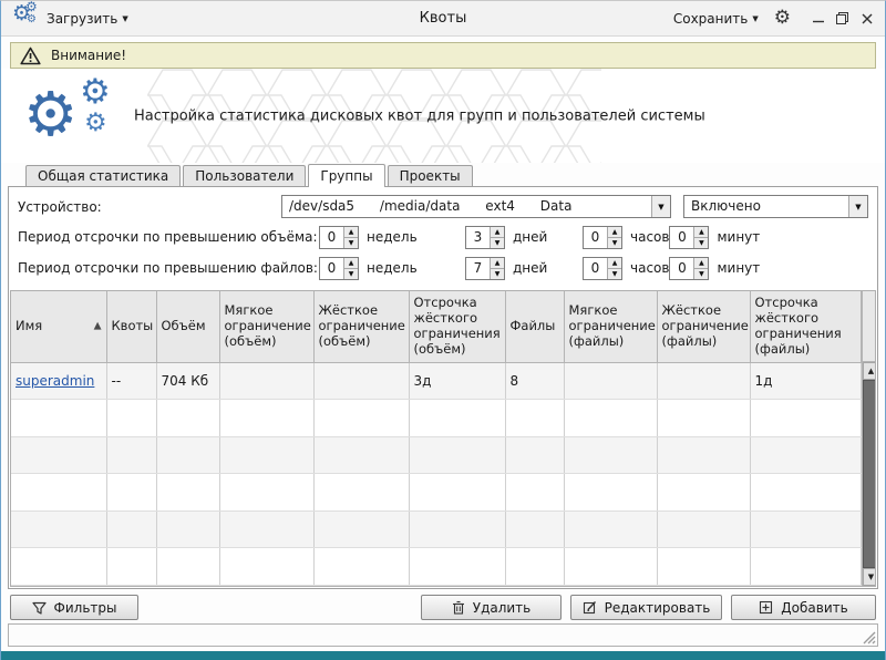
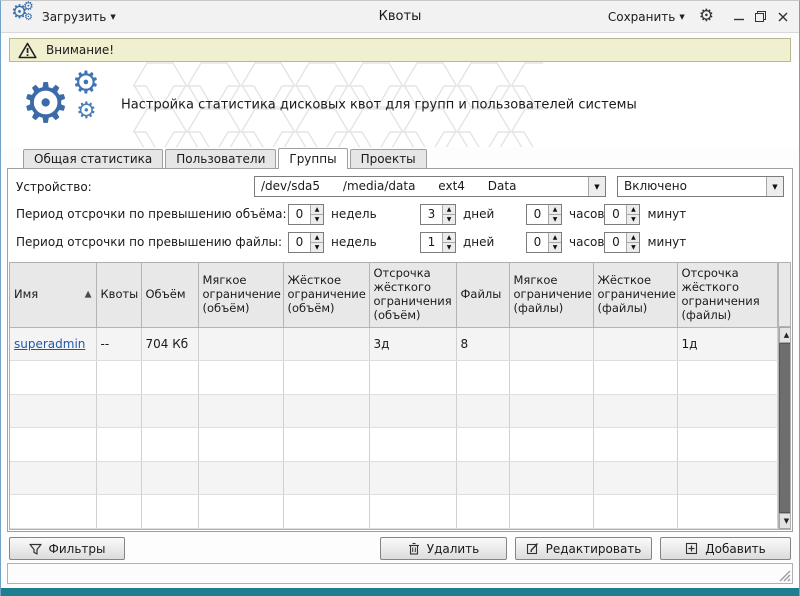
  Квоты
  ⚙
  ⚙
  ⚙
  Загрузить
  ▼
  Сохранить
  ▼
  ⚙
  Внимание!
  ⚙
  ⚙
  ⚙
  Настройка статистика дисковых квот для групп и пользователей системы
  Общая статистика
  Пользователи
  Группы
  Проекты
  Устройство:
  /dev/sda5 /media/data ext4 Data
  ▼
  Включено
  ▼
  Период отсрочки по превышению объёма:
  0
  недель
  3
  дней
  0
  часов
  0
  минут
- Период отсрочки по превышению файлов:
+ Период отсрочки по превышению файлы:
  0
  недель
- 7
+ 1
  дней
  0
  часов
  0
  минут
  Имя ▲	Квоты	Объём	Мягкое ограничение (объём)	Жёсткое ограничение (объём)	Отсрочка жёсткого ограничения (объём)	Файлы	Мягкое ограничение (файлы)	Жёсткое ограничение (файлы)	Отсрочка жёсткого ограничения (файлы)
  superadmin	--	704 Кб			3д	8			1д
  ▲
  ▼
  Фильтры
  Удалить
  Редактировать
  Добавить
